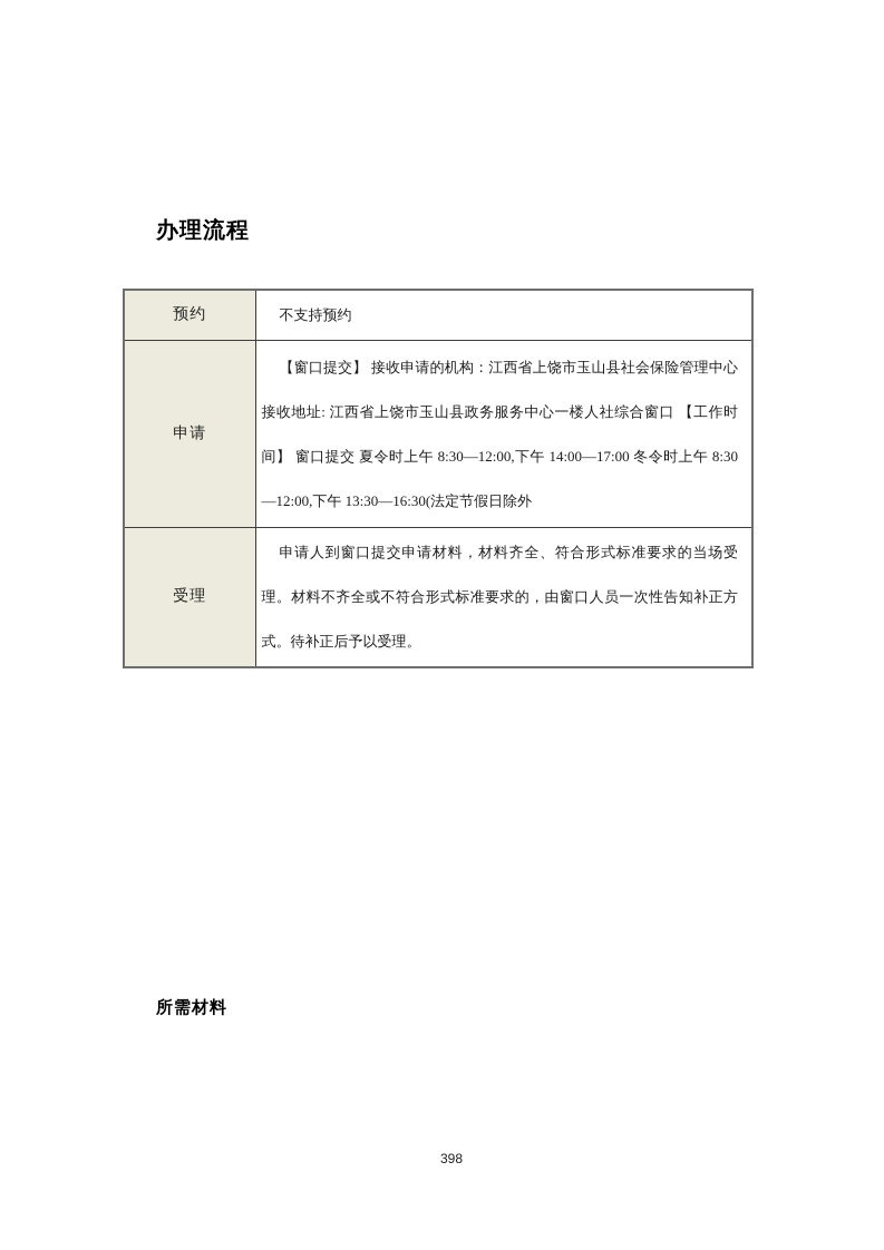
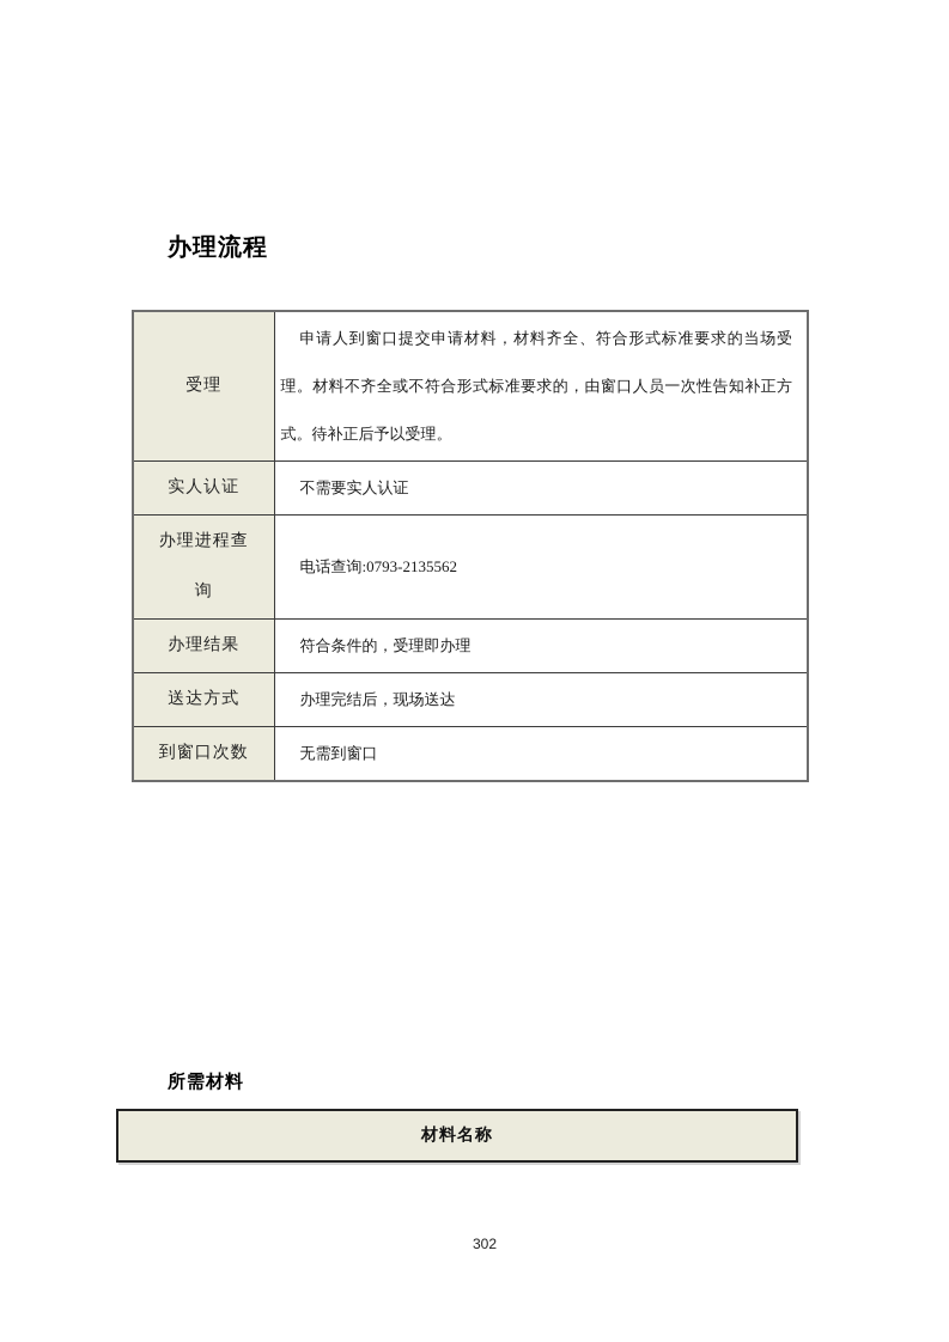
  办理流程
- 预约	不支持预约
- 申请	【窗口提交】 接收申请的机构：江西省上饶市玉山县社会保险管理中心 接收地址: 江西省上饶市玉山县政务服务中心一楼人社综合窗口 【工作时间】 窗口提交 夏令时上午 8:30—12:00,下午 14:00—17:00 冬令时上午 8:30—12:00,下午 13:30—16:30(法定节假日除外
  受理	申请人到窗口提交申请材料，材料齐全、符合形式标准要求的当场受理。材料不齐全或不符合形式标准要求的，由窗口人员一次性告知补正方式。待补正后予以受理。
+ 实人认证	不需要实人认证
+ 办理进程查询	电话查询:0793-2135562
+ 办理结果	符合条件的，受理即办理
+ 送达方式	办理完结后，现场送达
+ 到窗口次数	无需到窗口
  所需材料
+ 材料名称
- 398
+ 302
